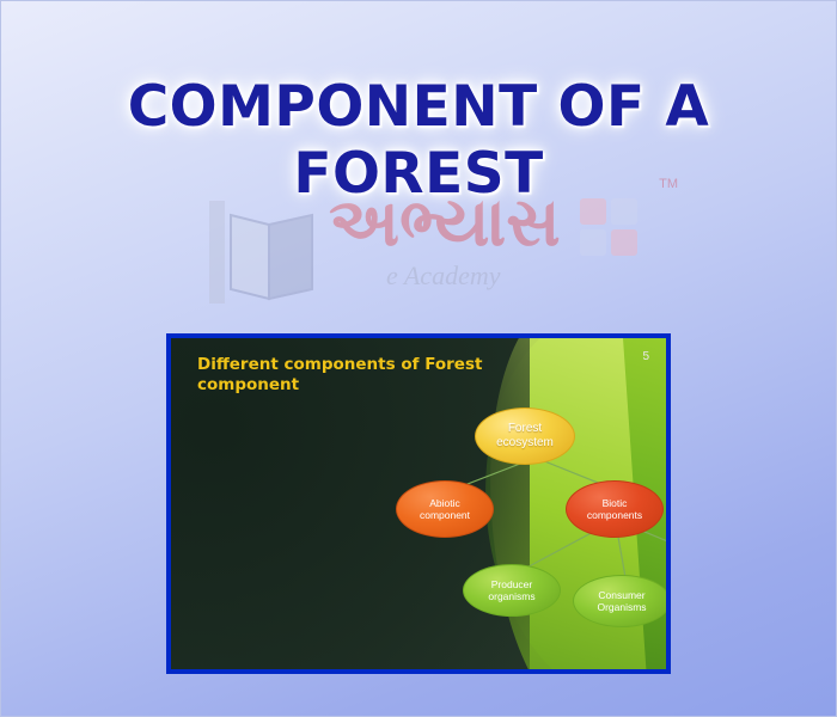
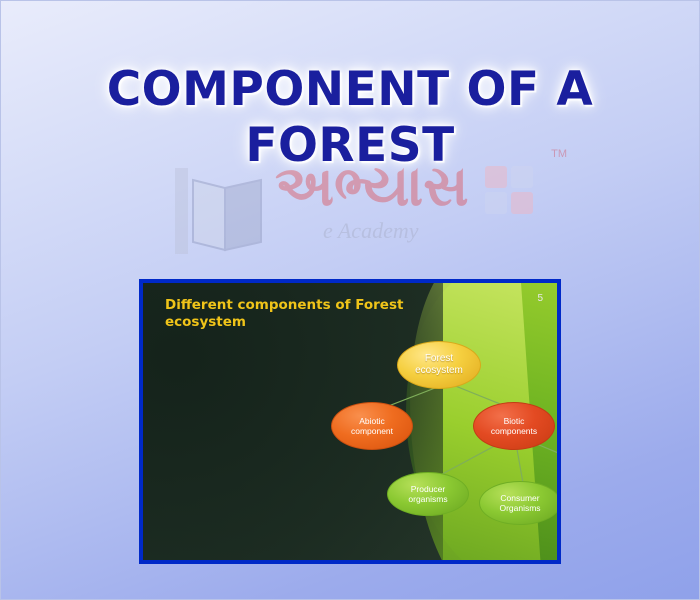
  COMPONENT OF A
  FOREST
  અભ્યાસ
  TM
- Different components of Forest component
+ Different components of Forest ecosystem
  5
  Forest
  ecosystem
  Abiotic
  component
  Biotic
  components
  Producer
  organisms
  Consumer
  Organisms
